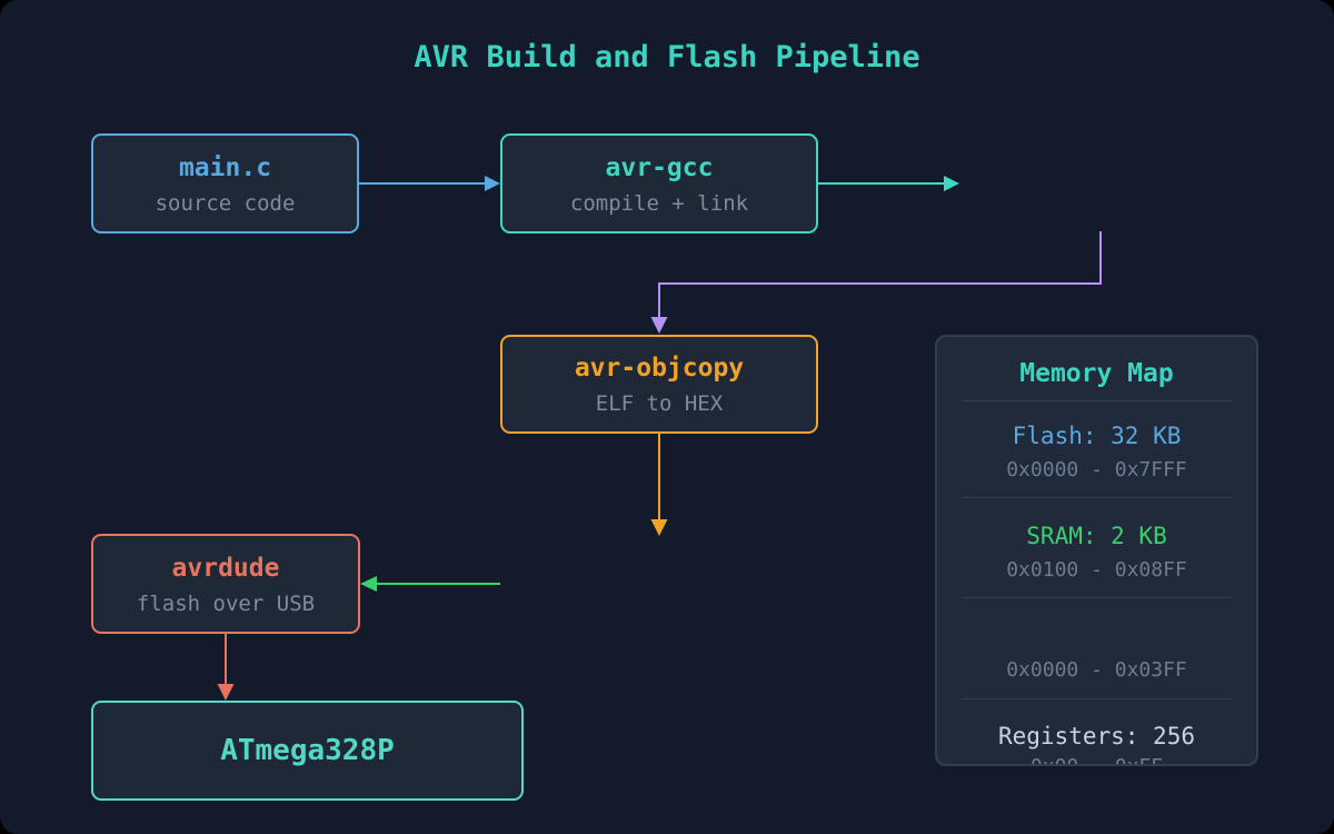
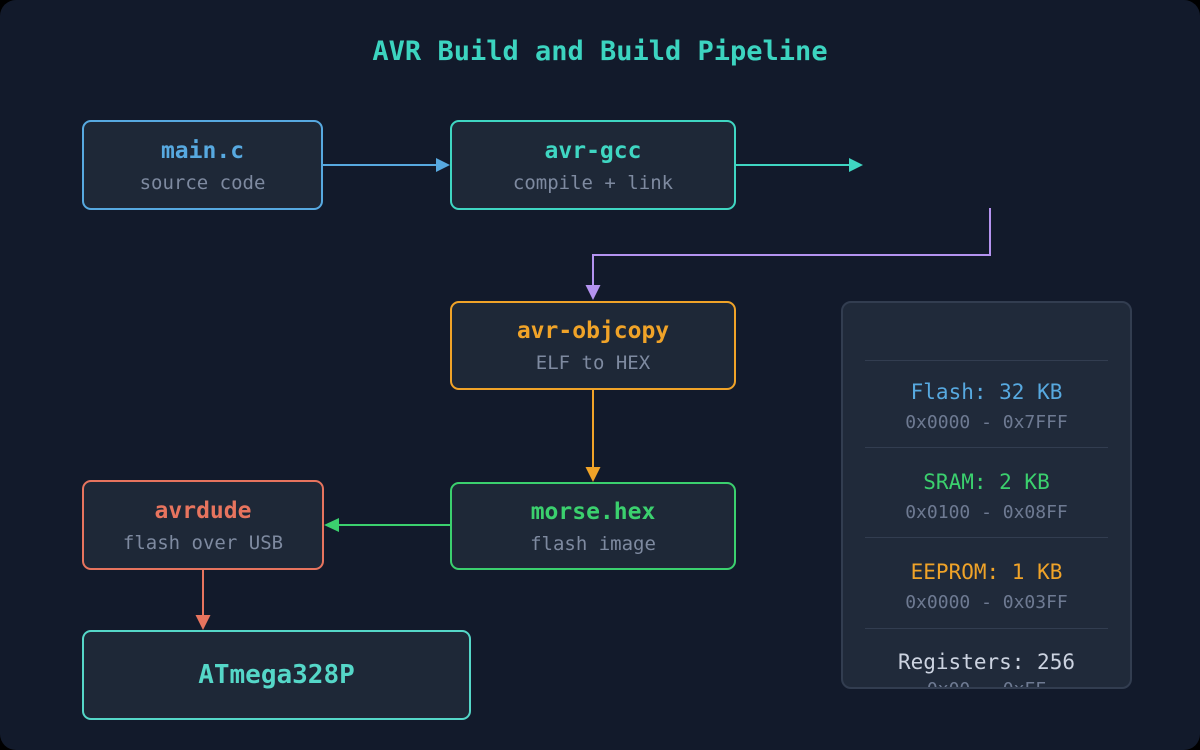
- AVR Build and Flash Pipeline
+ AVR Build and Build Pipeline
  main.c
  source code
  avr-gcc
  compile + link
  avr-objcopy
  ELF to HEX
+ morse.hex
+ flash image
  avrdude
  flash over USB
  ATmega328P
- Memory Map
  Flash: 32 KB
  0x0000 - 0x7FFF
  SRAM: 2 KB
  0x0100 - 0x08FF
+ EEPROM: 1 KB
  0x0000 - 0x03FF
  Registers: 256
